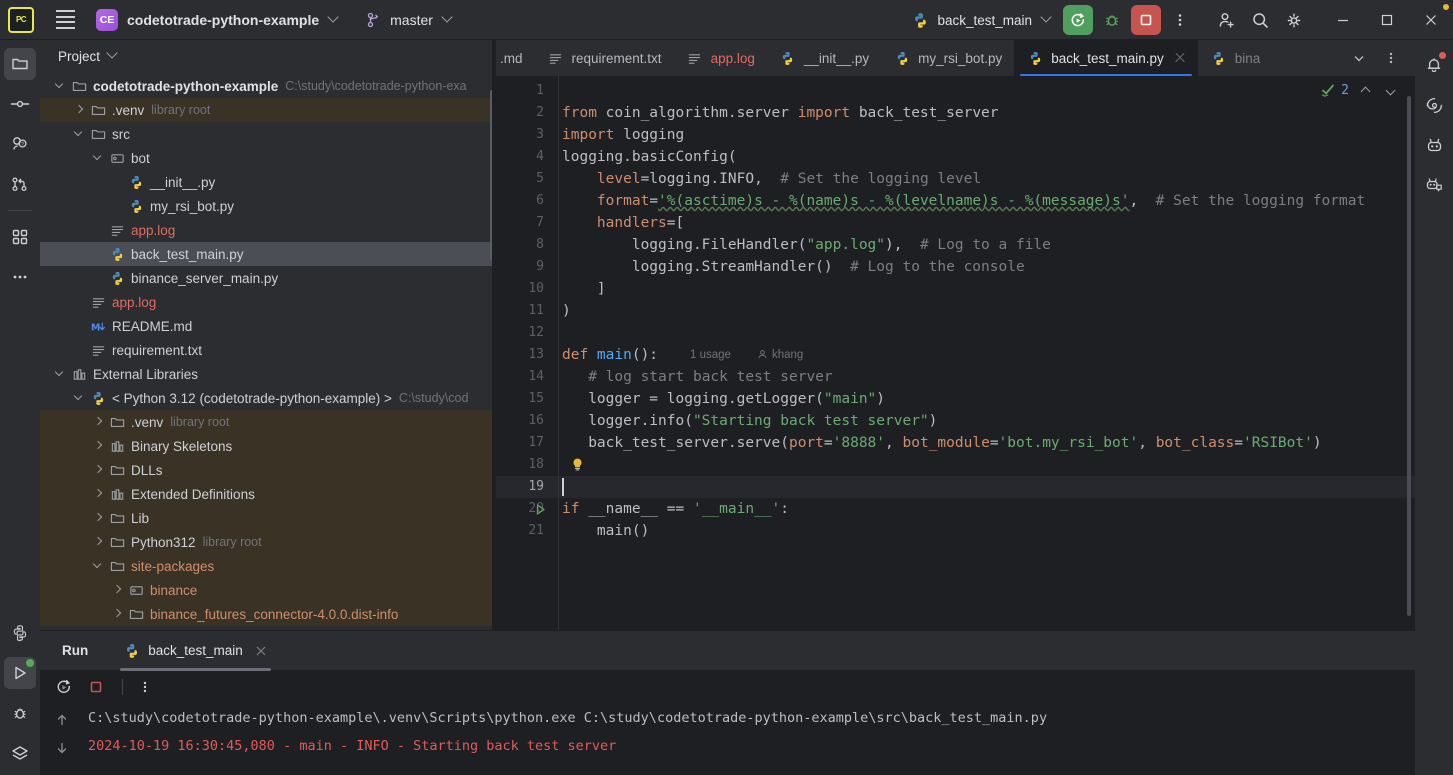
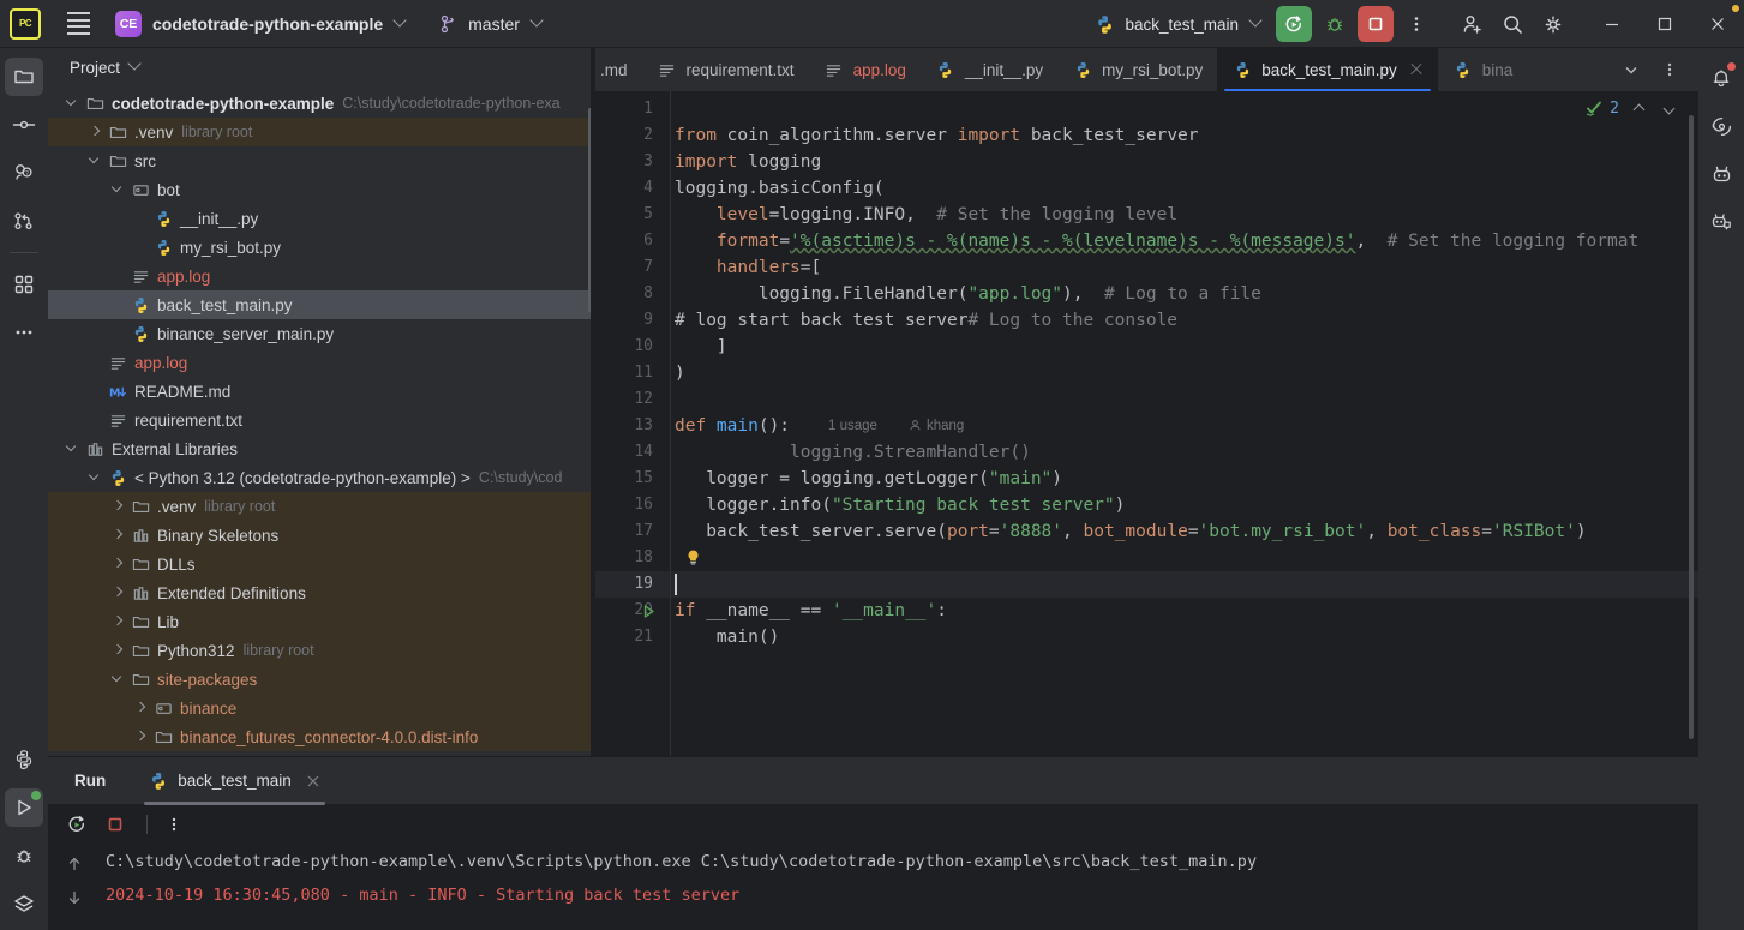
  PC
  CE
  codetotrade-python-example
  master
  back_test_main
  Project
  codetotrade-python-example
  C:\study\codetotrade-python-exa
  .venv
  library root
  src
  bot
  __init__.py
  my_rsi_bot.py
  app.log
  back_test_main.py
  binance_server_main.py
  app.log
  M
  README.md
  requirement.txt
  External Libraries
  < Python 3.12 (codetotrade-python-example) >
  C:\study\cod
  .venv
  library root
  Binary Skeletons
  DLLs
  Extended Definitions
  Lib
  Python312
  library root
  site-packages
  binance
  binance_futures_connector-4.0.0.dist-info
  .md
  requirement.txt
  app.log
  __init__.py
  my_rsi_bot.py
  back_test_main.py
  bina
  1
  2
  3
  4
  5
  6
  7
  8
  9
  10
  11
  12
  13
  14
  15
  16
  17
  18
  19
  20
  21
  from coin_algorithm.server import back_test_server
  import logging
  logging.basicConfig(
  level=logging.INFO, # Set the logging level
  format='%(asctime)s - %(name)s - %(levelname)s - %(message)s', # Set the logging format
  handlers=[
  logging.FileHandler("app.log"), # Log to a file
- logging.StreamHandler() # Log to the console
+ # log start back test server# Log to the console
  ]
  )
  def main():
- # log start back test server
+ logging.StreamHandler()
  logger = logging.getLogger("main")
  logger.info("Starting back test server")
  back_test_server.serve(port='8888', bot_module='bot.my_rsi_bot', bot_class='RSIBot')
  if __name__ == '__main__':
  main()
  1 usage khang
  2
  Run
  back_test_main
  C:\study\codetotrade-python-example\.venv\Scripts\python.exe C:\study\codetotrade-python-example\src\back_test_main.py
  2024-10-19 16:30:45,080 - main - INFO - Starting back test server
